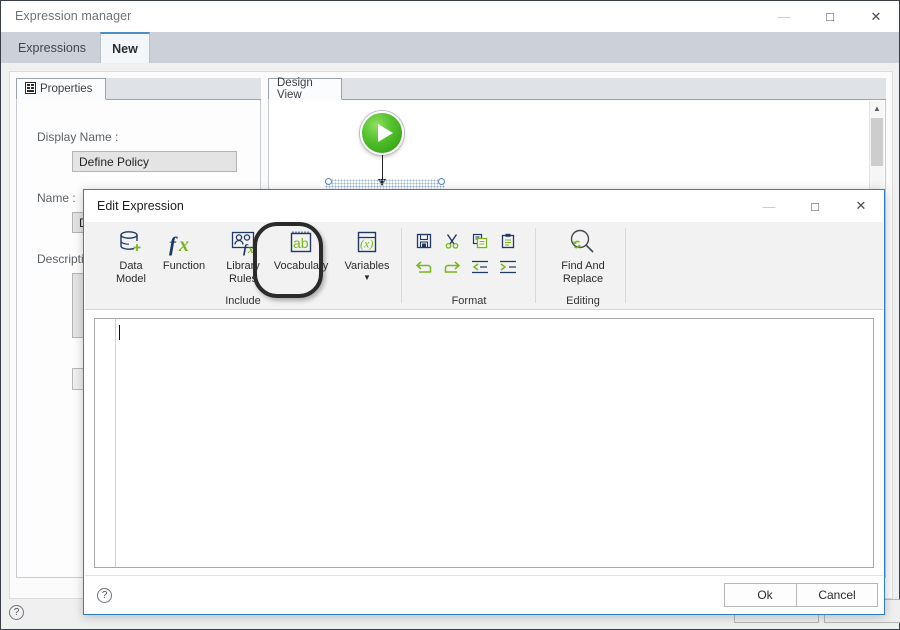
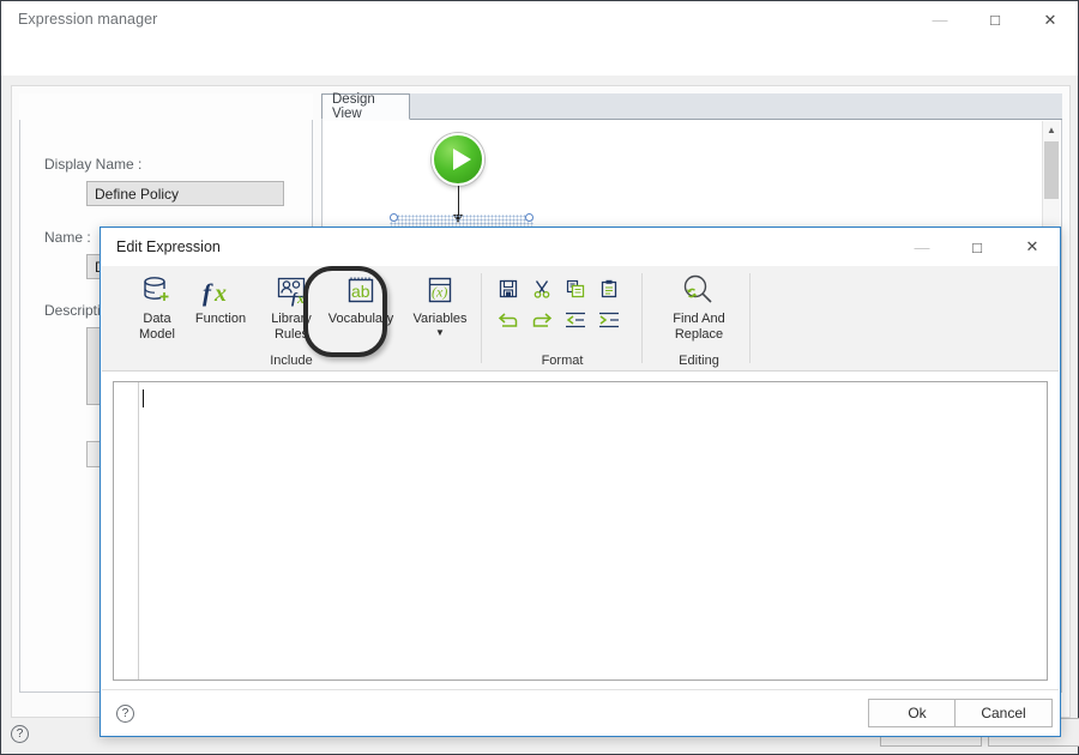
  Expression manager
  —
  □
  ✕
- Expressions
- New
- Properties
  Display Name :
  Define Policy
  Name :
  Descript
  Design View
  ▲
  ?
  Edit Expression
  —
  □
  ✕
  Data
  Model
  f
  x
  Function
  f
  x
  Library
  Rules
  ab
  Vocabulary
  (x)
  Variables
  ▼
  Include
  Format
  Find And
  Replace
  Editing
  ?
  Ok
  Cancel
